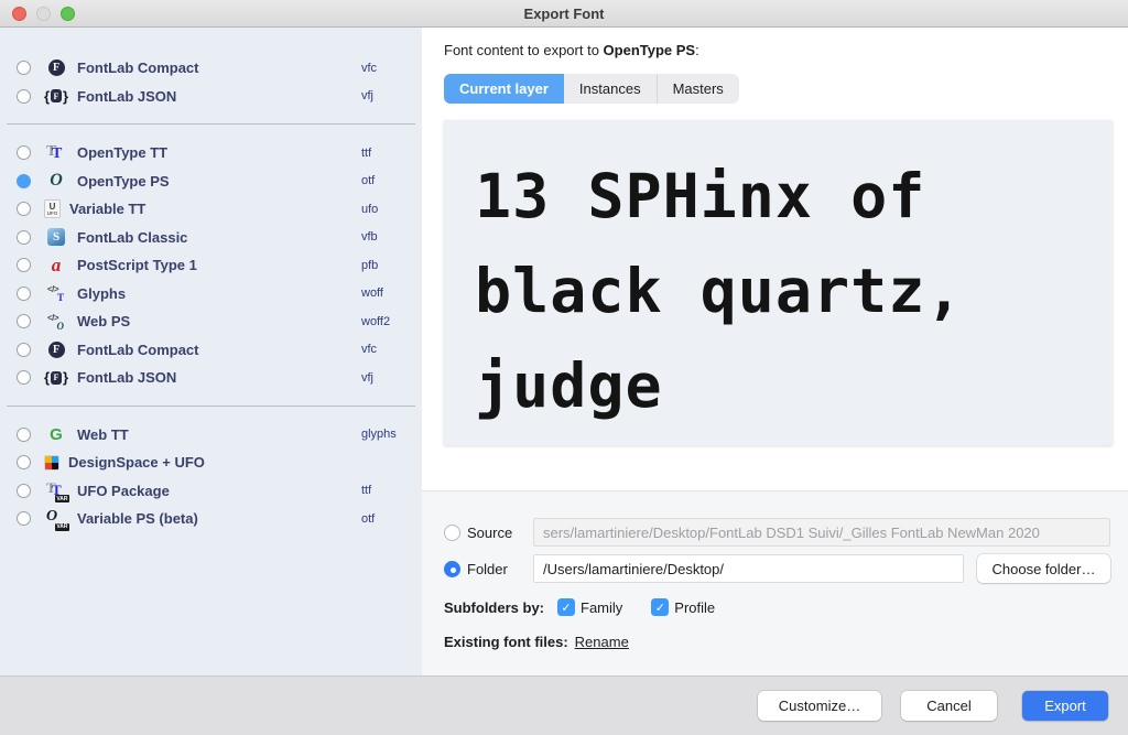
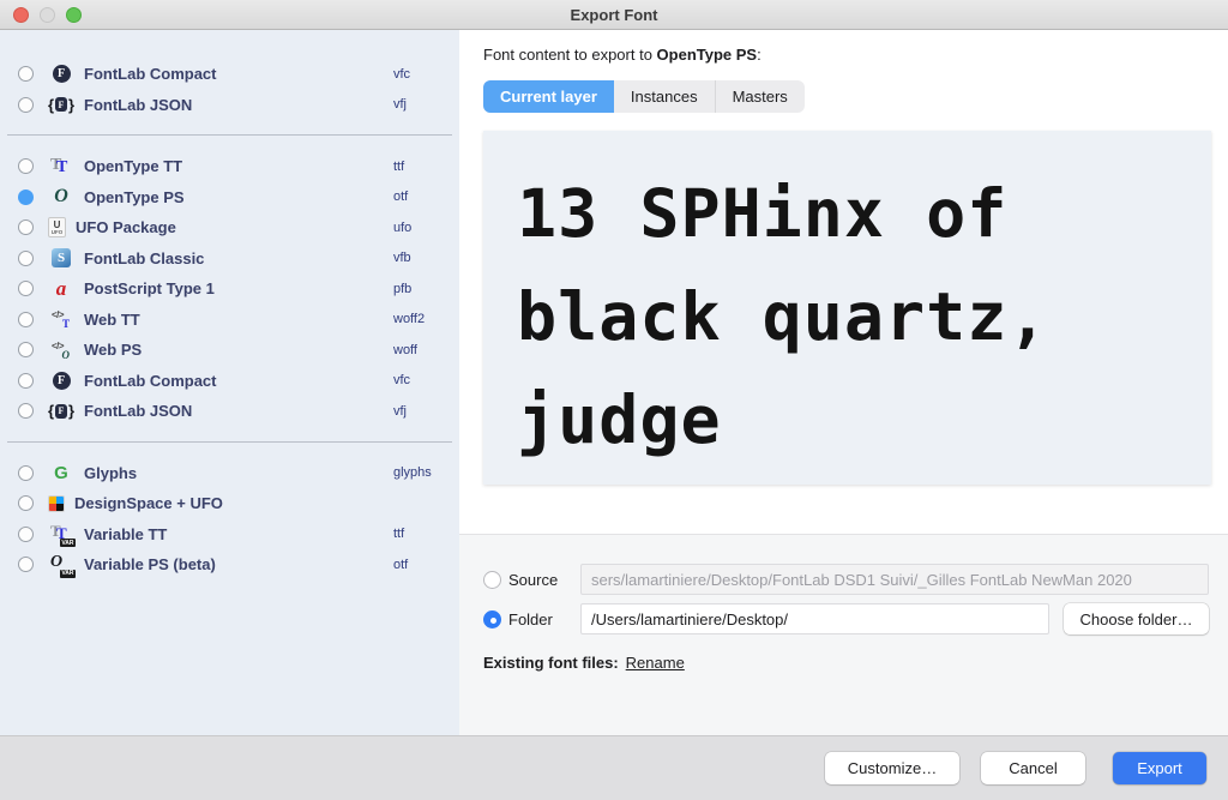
  Export Font
  FontLab Compact
  vfc
  F
  FontLab JSON
  vfj
  OpenType TT
  ttf
  OpenType PS
  otf
- Variable TT
+ UFO Package
  ufo
  FontLab Classic
  vfb
  PostScript Type 1
  pfb
- Glyphs
+ Web TT
- woff
+ woff2
  Web PS
- woff2
+ woff
  FontLab Compact
  vfc
  F
  FontLab JSON
  vfj
- Web TT
+ Glyphs
  glyphs
  DesignSpace + UFO
  T
- UFO Package
+ Variable TT
  ttf
  Variable PS (beta)
  otf
  Font content to export to OpenType PS:
  Current layer
  Instances
  Masters
  13 SPHinx of
  black quartz,
  judge
  Source
  sers/lamartiniere/Desktop/FontLab DSD1 Suivi/_Gilles FontLab NewMan 2020
  Folder
  /Users/lamartiniere/Desktop/
  Choose folder…
- Subfolders by:
- Family
- Profile
  Existing font files:
  Rename
  Customize…
  Cancel
  Export
